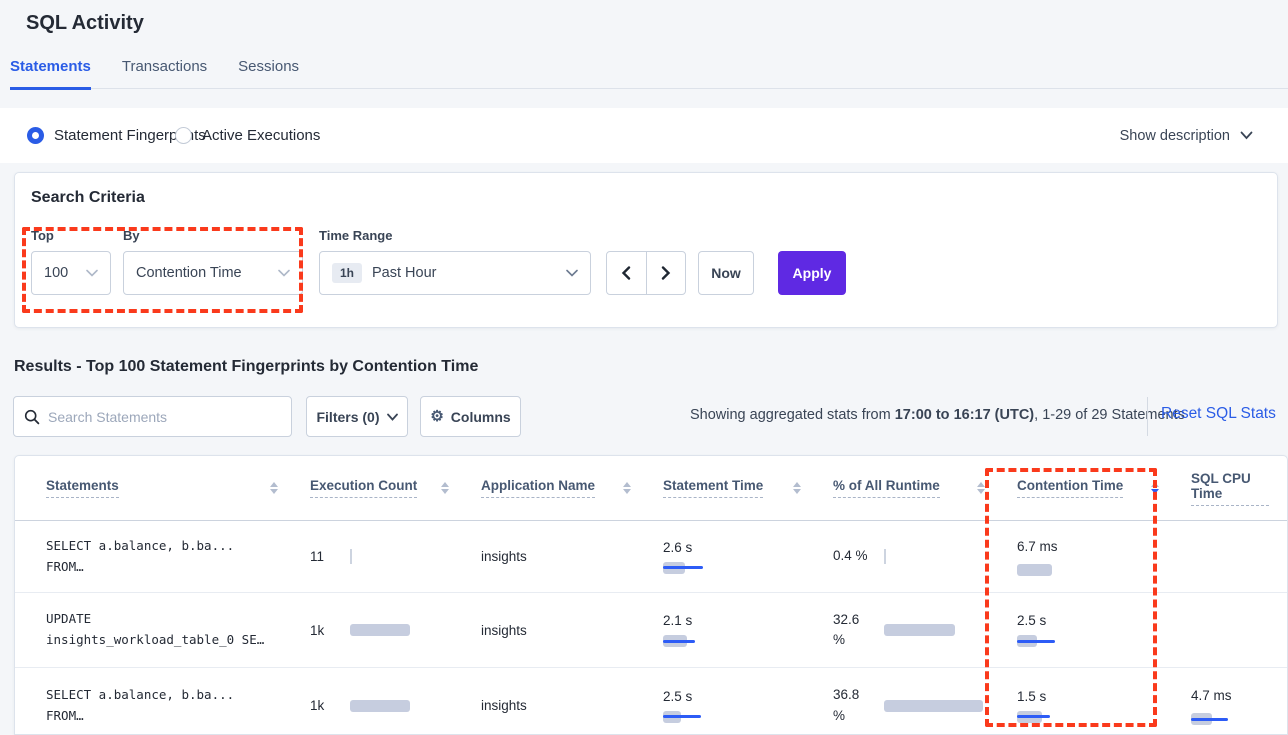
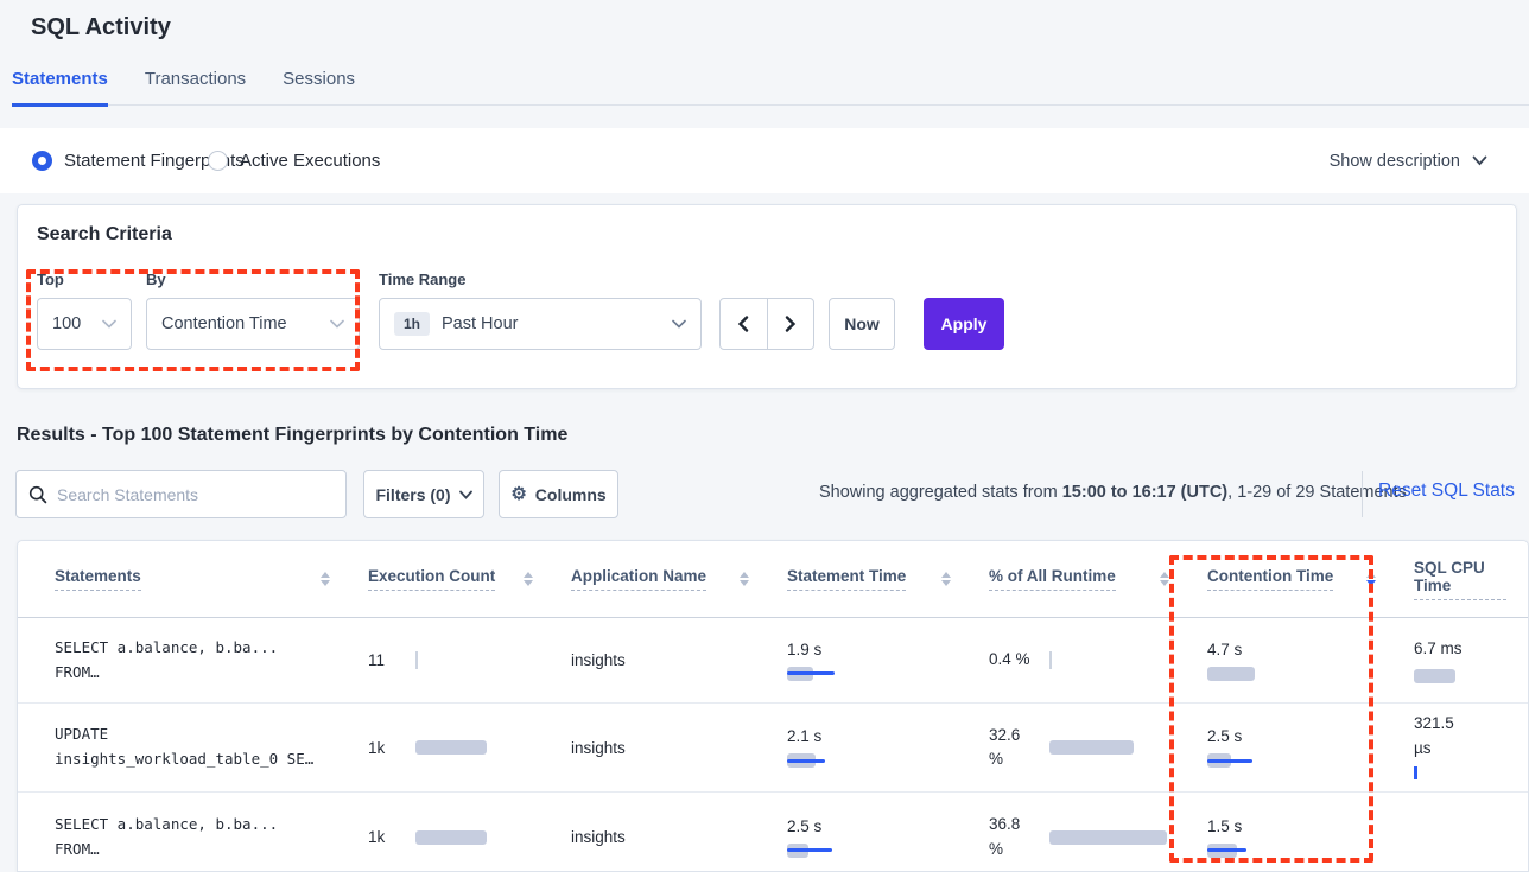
  SQL Activity
  Statements
  Transactions
  Sessions
  Statement Fingerpts
  Active Executions
  Show description
  Search Criteria
  Top
  By
  Time Range
  100
  Contention Time
  1h
  Past Hour
  Now
  Apply
  Results - Top 100 Statement Fingerprints by Contention Time
  Search Statements
  Filters (0)
  ⚙
  Columns
- Showing aggregated stats from 17:00 to 16:17 (UTC), 1-29 of 29 Statements
+ Showing aggregated stats from 15:00 to 16:17 (UTC), 1-29 of 29 Statements
  Reset SQL Stats
  Statements
  Execution Count
  Application Name
  Statement Time
  % of All Runtime
  Contention Time
  SQL CPU Time
  SELECT a.balance, b.ba...
  FROM…
  11
  insights
- 2.6 s
+ 1.9 s
  0.4 %
+ 4.7 s
  6.7 ms
  UPDATE
  insights_workload_table_0 SE…
  1k
  insights
  2.1 s
  32.6 %
  2.5 s
+ 321.5 µs
  SELECT a.balance, b.ba...
  FROM…
  1k
  insights
  2.5 s
  36.8 %
  1.5 s
- 4.7 ms
